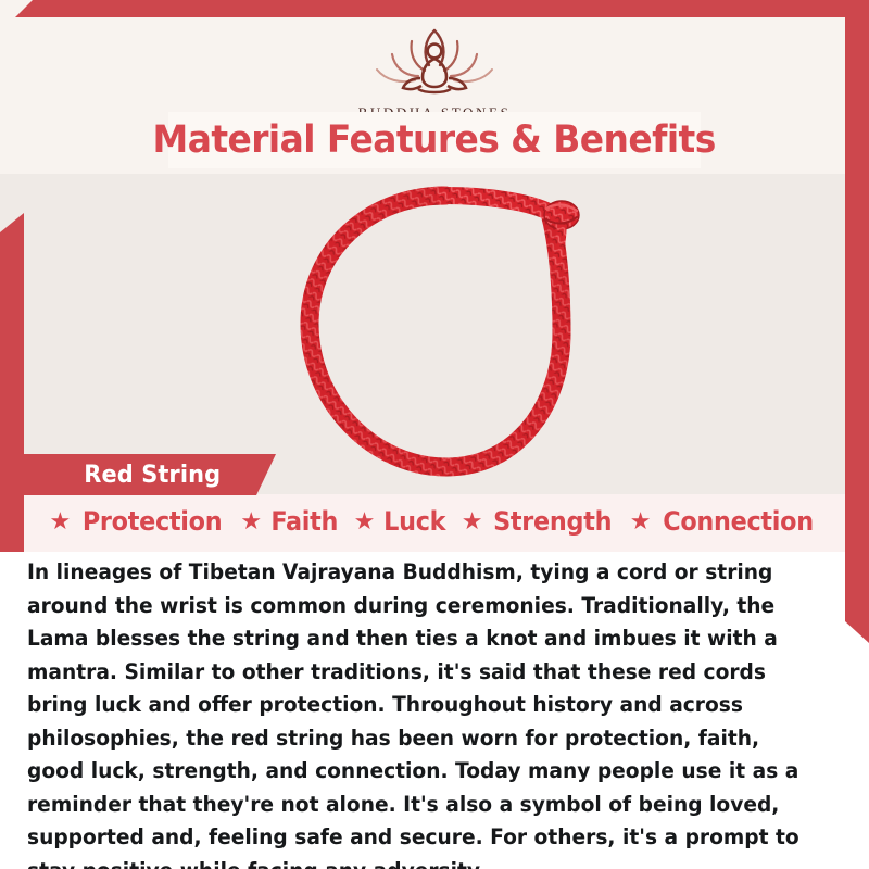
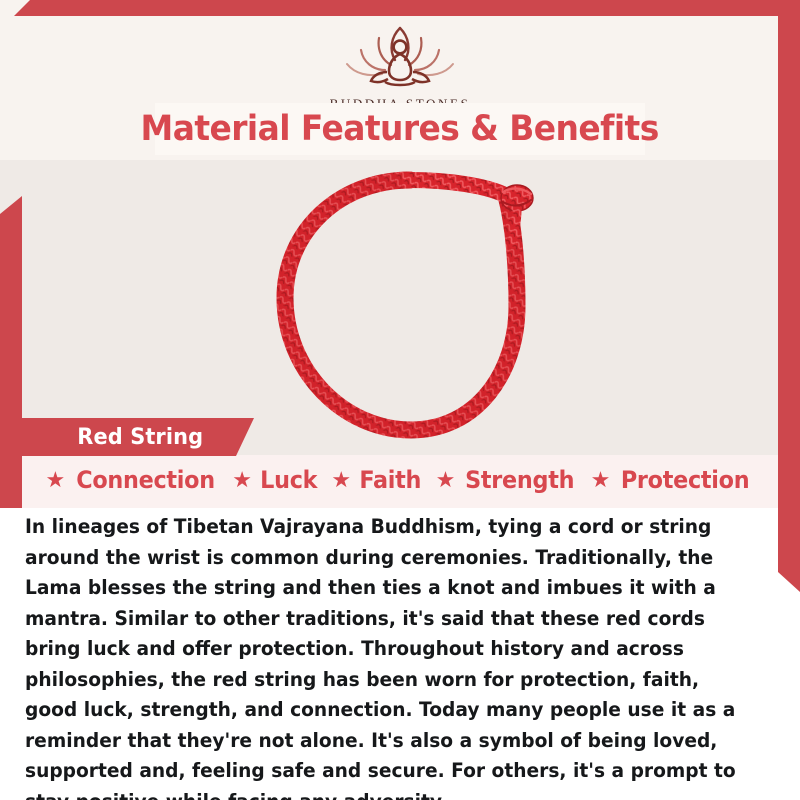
  Material Features & Benefits
  Red String
  ★
- Protection
+ Connection
  ★
- Faith
+ Luck
  ★
- Luck
+ Faith
  ★
  Strength
  ★
- Connection
+ Protection
  In lineages of Tibetan Vajrayana Buddhism, tying a cord or string around the wrist is common during ceremonies. Traditionally, the Lama blesses the string and then ties a knot and imbues it with a mantra. Similar to other traditions, it's said that these red cords bring luck and offer protection. Throughout history and across philosophies, the red string has been worn for protection, faith, good luck, strength, and connection. Today many people use it as a reminder that they're not alone. It's also a symbol of being loved, supported and, feeling safe and secure. For others, it's a prompt to
